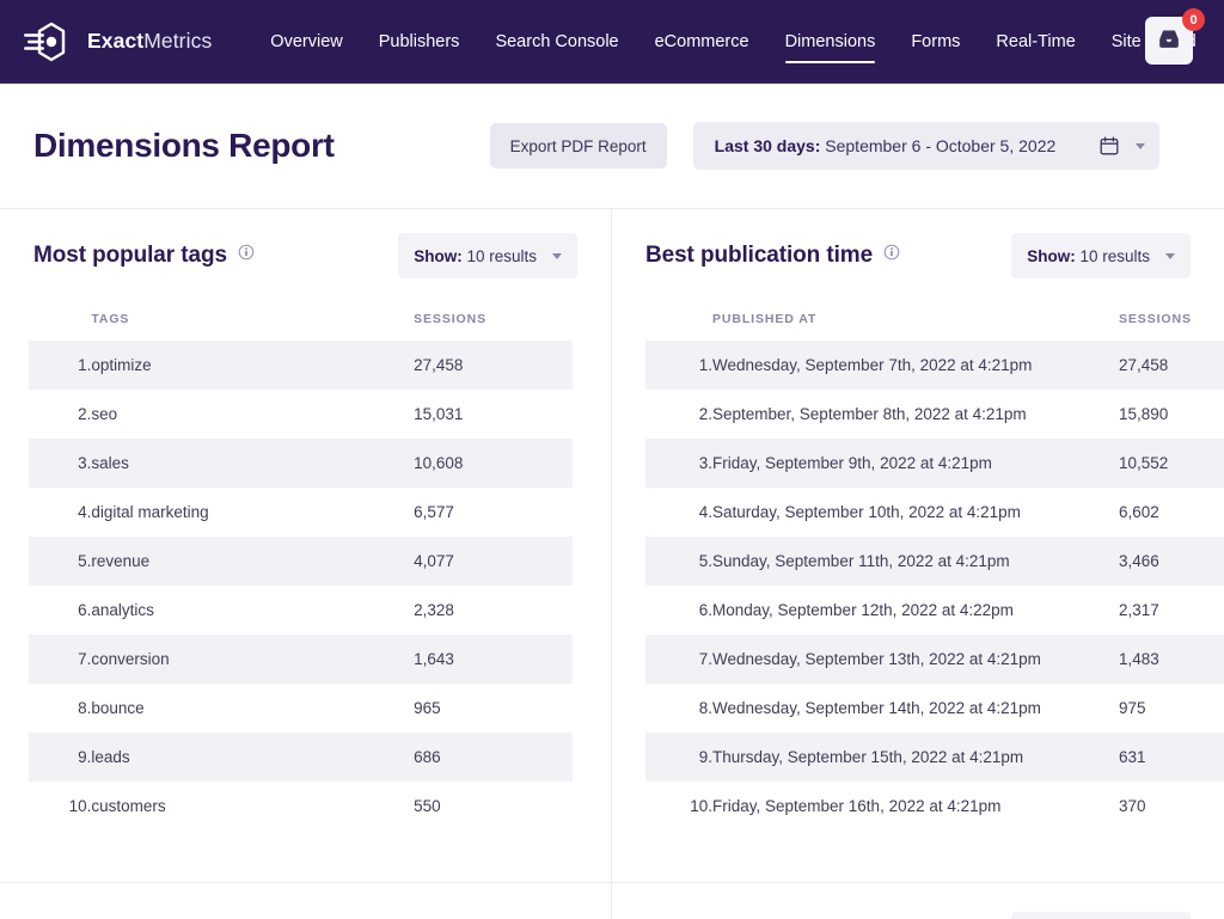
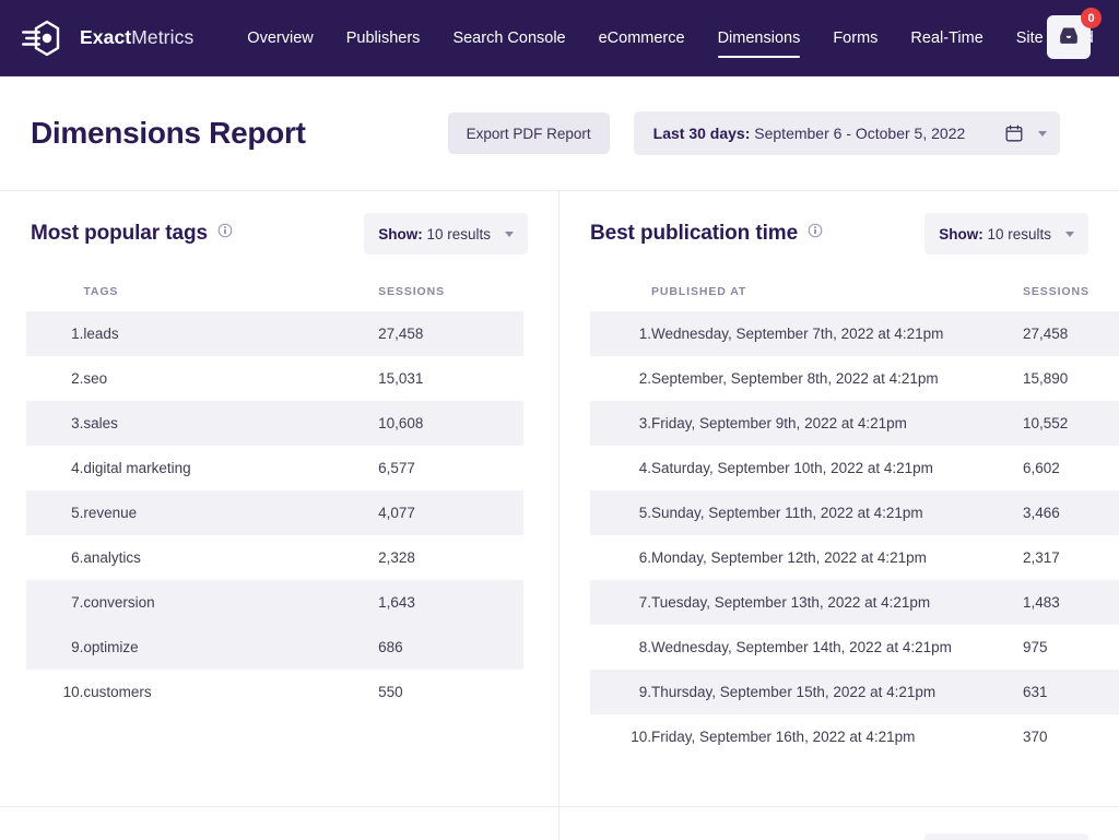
  ExactMetrics
  Overview
  Publishers
  Search Console
  eCommerce
  Dimensions
  Forms
  Real-Time
  0
  Dimensions Report
  Export PDF Report
  Last 30 days: September 6 - October 5, 2022
  Most popular tags
  Show: 10 results
  	TAGS	SESSIONS
- 1.	optimize	27,458
+ 1.	leads	27,458
  2.	seo	15,031
  3.	sales	10,608
  4.	digital marketing	6,577
  5.	revenue	4,077
  6.	analytics	2,328
  7.	conversion	1,643
- 8.	bounce	965
- 9.	leads	686
+ 9.	optimize	686
  10.	customers	550
  Best publication time
  Show: 10 results
  	PUBLISHED AT	SESSIONS
  1.	Wednesday, September 7th, 2022 at 4:21pm	27,458
  2.	September, September 8th, 2022 at 4:21pm	15,890
  3.	Friday, September 9th, 2022 at 4:21pm	10,552
  4.	Saturday, September 10th, 2022 at 4:21pm	6,602
  5.	Sunday, September 11th, 2022 at 4:21pm	3,466
- 6.	Monday, September 12th, 2022 at 4:22pm	2,317
+ 6.	Monday, September 12th, 2022 at 4:21pm	2,317
- 7.	Wednesday, September 13th, 2022 at 4:21pm	1,483
+ 7.	Tuesday, September 13th, 2022 at 4:21pm	1,483
  8.	Wednesday, September 14th, 2022 at 4:21pm	975
  9.	Thursday, September 15th, 2022 at 4:21pm	631
  10.	Friday, September 16th, 2022 at 4:21pm	370
